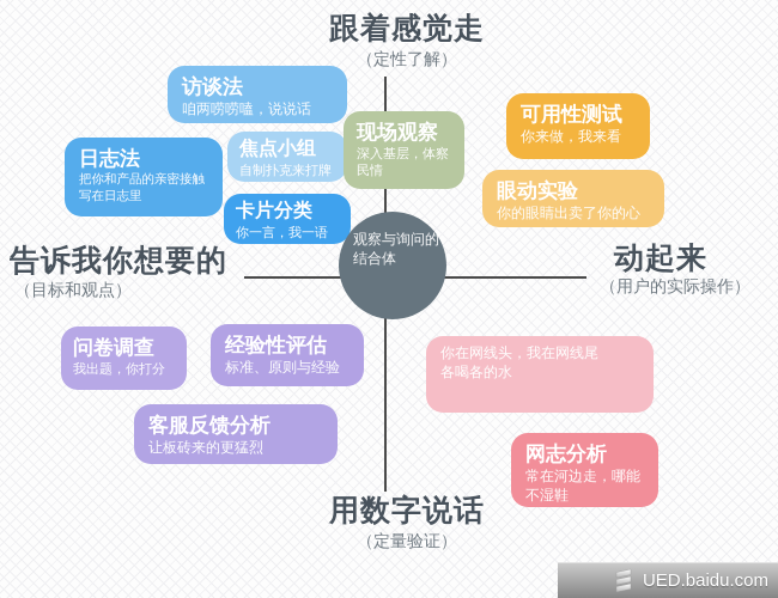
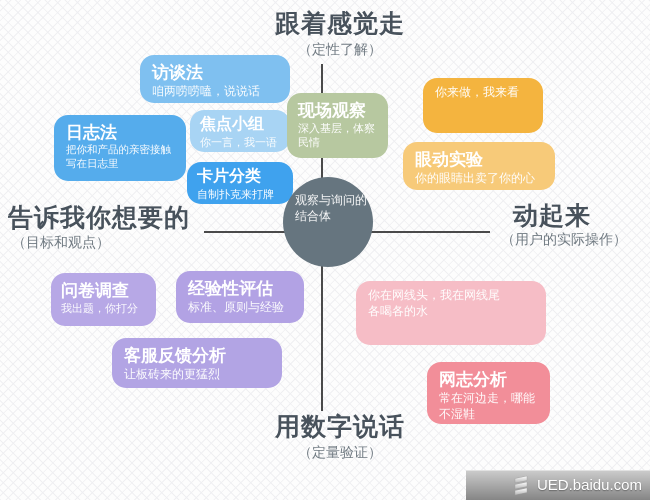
  跟着感觉走
  （定性了解）
  告诉我你想要的
  （目标和观点）
  动起来
  （用户的实际操作）
  用数字说话
  （定量验证）
  访谈法
  咱两唠唠嗑，说说话
  日志法
  把你和产品的亲密接触写在日志里
  焦点小组
- 自制扑克来打牌
+ 你一言，我一语
  卡片分类
- 你一言，我一语
+ 自制扑克来打牌
  现场观察
  深入基层，体察民情
- 可用性测试
  你来做，我来看
  眼动实验
  你的眼睛出卖了你的心
  问卷调查
  我出题，你打分
  经验性评估
  标准、原则与经验
  客服反馈分析
  让板砖来的更猛烈
  你在网线头，我在网线尾各喝各的水
  网志分析
  常在河边走，哪能不湿鞋
  观察与询问的结合体
  UED.baidu.com
